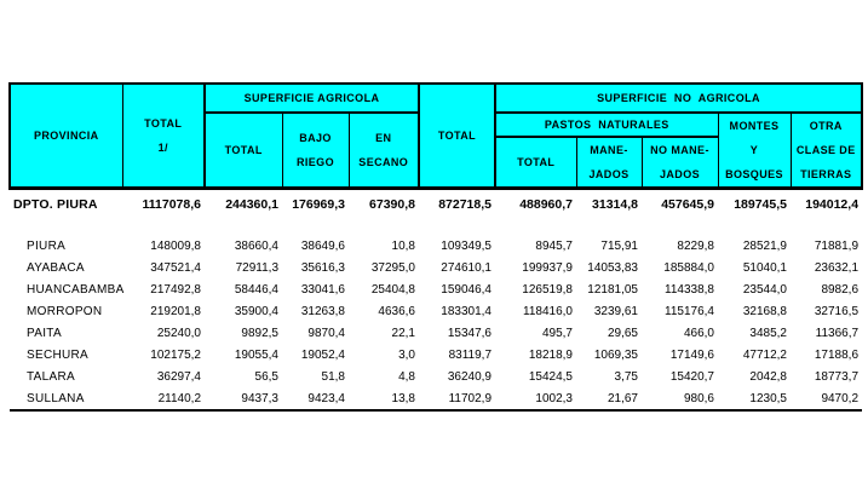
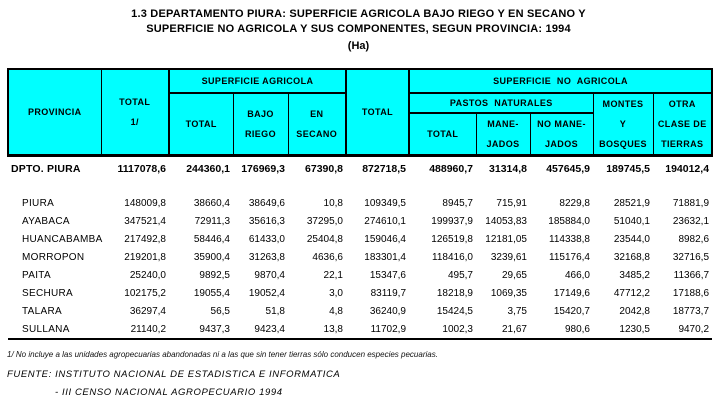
+ 1.3 DEPARTAMENTO PIURA: SUPERFICIE AGRICOLA BAJO RIEGO Y EN SECANO Y
+ SUPERFICIE NO AGRICOLA Y SUS COMPONENTES, SEGUN PROVINCIA: 1994
+ (Ha)
  PROVINCIA	TOTAL 1/	SUPERFICIE AGRICOLA	TOTAL	SUPERFICIE NO AGRICOLA
  TOTAL	BAJO RIEGO	EN SECANO	PASTOS NATURALES	MONTES Y BOSQUES	OTRA CLASE DE TIERRAS
  TOTAL	MANE- JADOS	NO MANE- JADOS
  DPTO. PIURA	1117078,6	244360,1	176969,3	67390,8	872718,5	488960,7	31314,8	457645,9	189745,5	194012,4
  PIURA	148009,8	38660,4	38649,6	10,8	109349,5	8945,7	715,91	8229,8	28521,9	71881,9
  AYABACA	347521,4	72911,3	35616,3	37295,0	274610,1	199937,9	14053,83	185884,0	51040,1	23632,1
- HUANCABAMBA	217492,8	58446,4	33041,6	25404,8	159046,4	126519,8	12181,05	114338,8	23544,0	8982,6
+ HUANCABAMBA	217492,8	58446,4	61433,0	25404,8	159046,4	126519,8	12181,05	114338,8	23544,0	8982,6
  MORROPON	219201,8	35900,4	31263,8	4636,6	183301,4	118416,0	3239,61	115176,4	32168,8	32716,5
  PAITA	25240,0	9892,5	9870,4	22,1	15347,6	495,7	29,65	466,0	3485,2	11366,7
  SECHURA	102175,2	19055,4	19052,4	3,0	83119,7	18218,9	1069,35	17149,6	47712,2	17188,6
  TALARA	36297,4	56,5	51,8	4,8	36240,9	15424,5	3,75	15420,7	2042,8	18773,7
  SULLANA	21140,2	9437,3	9423,4	13,8	11702,9	1002,3	21,67	980,6	1230,5	9470,2
+ 1/ No incluye a las unidades agropecuarias abandonadas ni a las que sin tener tierras sólo conducen especies pecuarias.
+ FUENTE: INSTITUTO NACIONAL DE ESTADISTICA E INFORMATICA
+ - III CENSO NACIONAL AGROPECUARIO 1994
